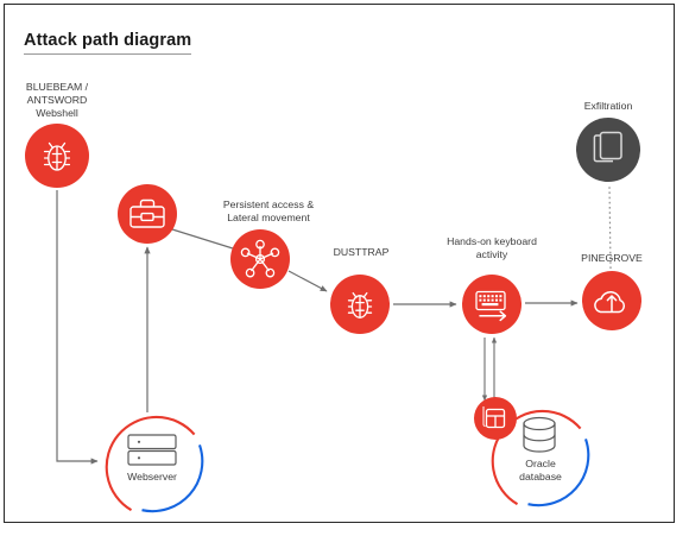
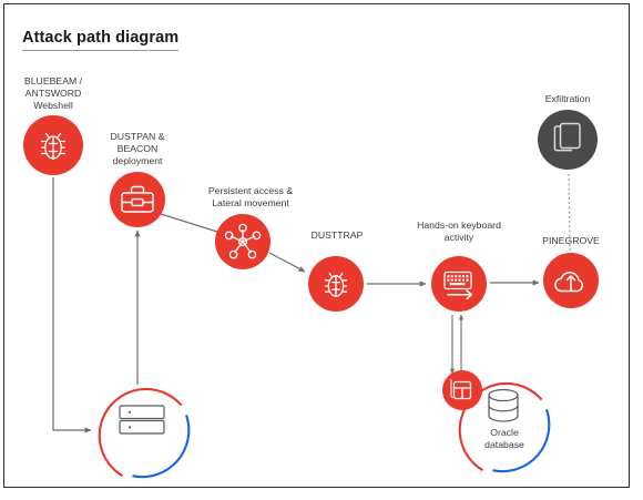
  Attack path diagram
  BLUEBEAM /
  ANTSWORD
  Webshell
+ DUSTPAN &
+ BEACON
+ deployment
  Persistent access &
  Lateral movement
  DUSTTRAP
  Hands-on keyboard
  activity
  PINEGROVE
  Exfiltration
- Webserver
  Oracle
  database
